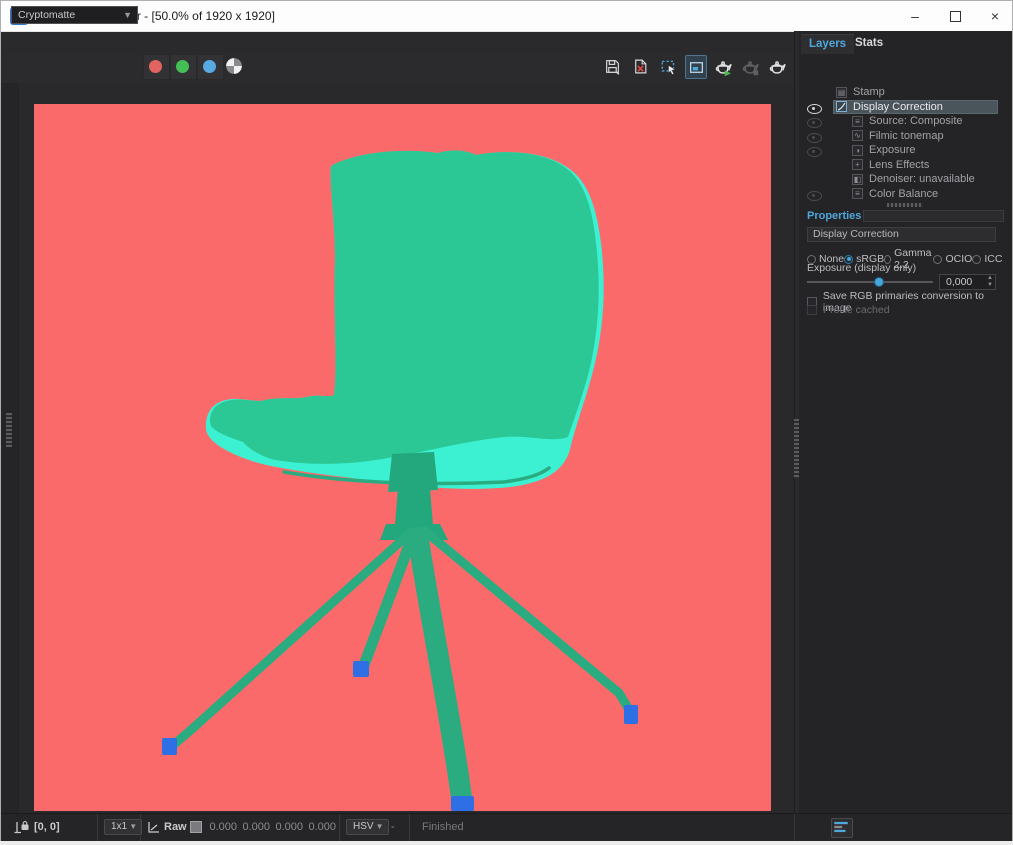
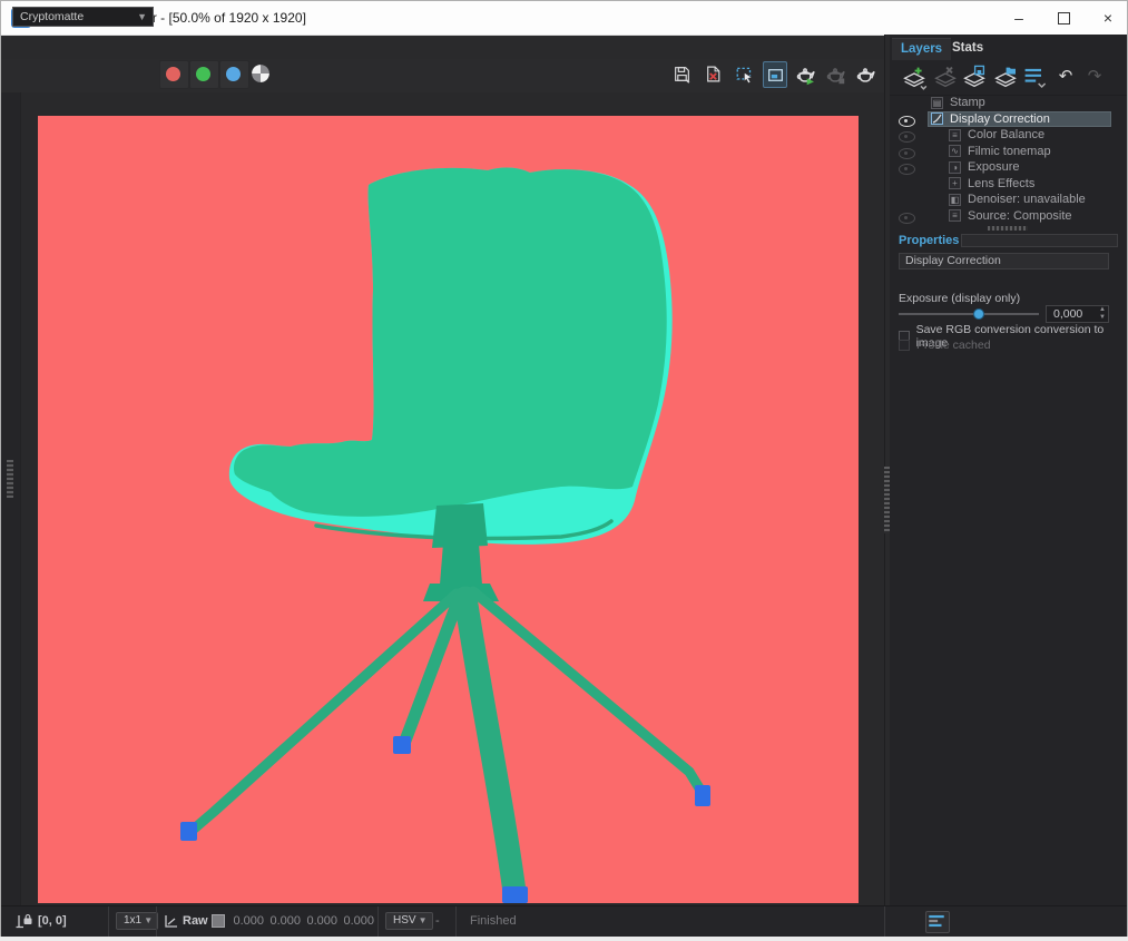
  –
  ×
  Cryptomatte
  ▼
  Layers
  Stats
+ ↶
+ ↷
  ▤
  Stamp
  Display Correction
  ≡
- Source: Composite
+ Color Balance
  ∿
  Filmic tonemap
  ◑
  Exposure
  +
  Lens Effects
  ◧
  Denoiser: unavailable
  ≡
- Color Balance
+ Source: Composite
  Properties
  Display Correction
- None
- sRGB
- Gamma 2.2
- OCIO
- ICC
  Exposure (display only)
  0,000
- Save RGB primaries conversion to image
+ Save RGB conversion conversion to image
  Profile cached
  [0, 0]
  1x1
  ▼
  Raw
  0.000
  0.000
  0.000
  0.000
  HSV
  ▼
  -
  Finished
